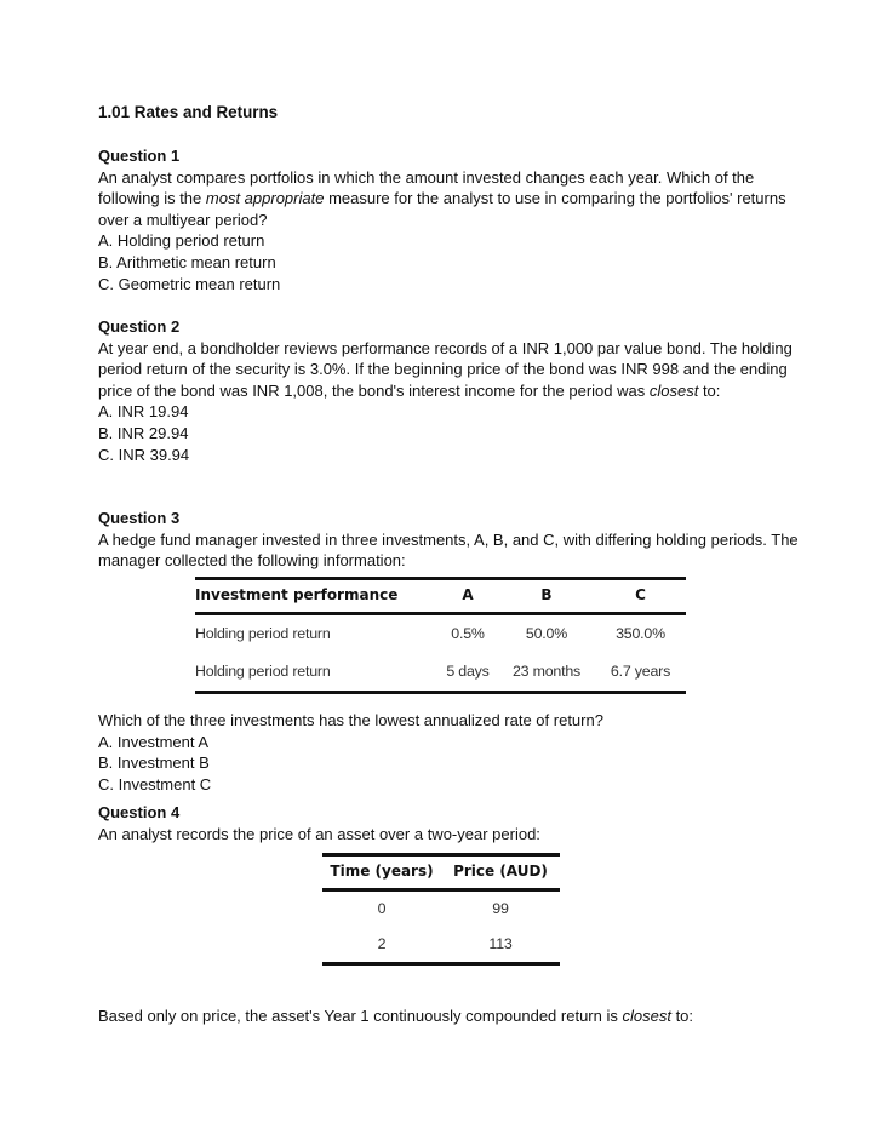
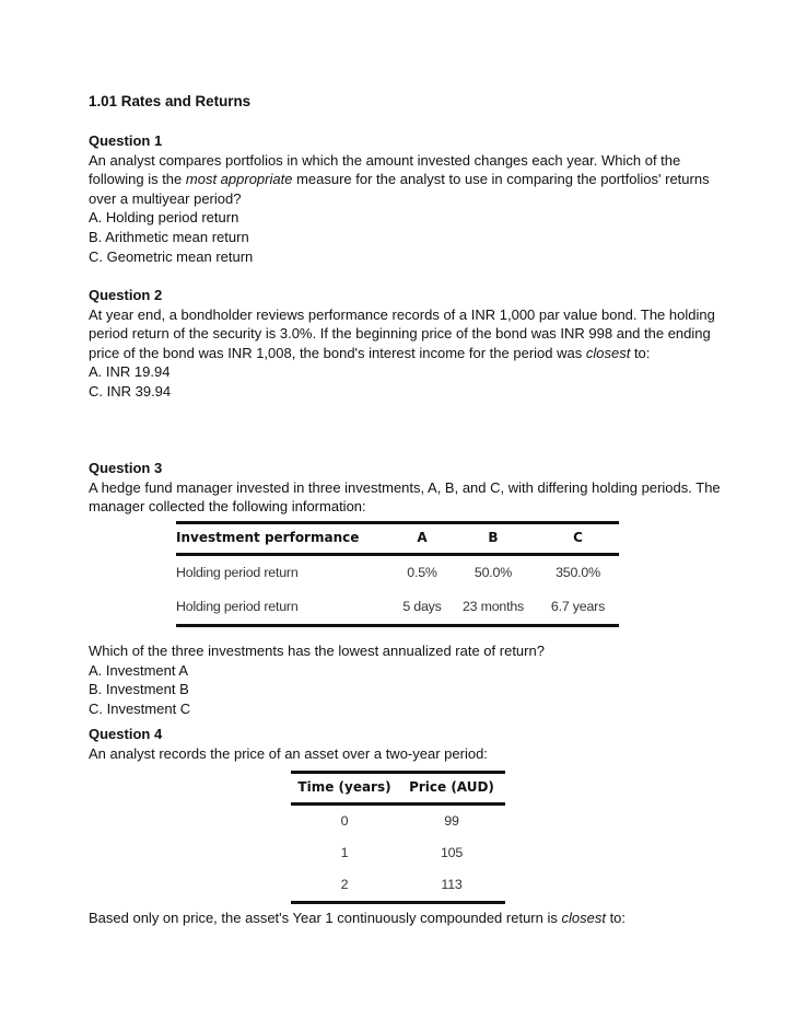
  1.01 Rates and Returns
  Question 1
  An analyst compares portfolios in which the amount invested changes each year. Which of the following is the most appropriate measure for the analyst to use in comparing the portfolios' returns over a multiyear period?
  A. Holding period return
  B. Arithmetic mean return
  C. Geometric mean return
  Question 2
  At year end, a bondholder reviews performance records of a INR 1,000 par value bond. The holding period return of the security is 3.0%. If the beginning price of the bond was INR 998 and the ending price of the bond was INR 1,008, the bond's interest income for the period was closest to:
  A. INR 19.94
- B. INR 29.94
  C. INR 39.94
  Question 3
  A hedge fund manager invested in three investments, A, B, and C, with differing holding periods. The manager collected the following information:
  Investment performance	A	B	C
  Holding period return	0.5%	50.0%	350.0%
  Holding period return	5 days	23 months	6.7 years
  Which of the three investments has the lowest annualized rate of return?
  A. Investment A
  B. Investment B
  C. Investment C
  Question 4
  An analyst records the price of an asset over a two-year period:
  Time (years)	Price (AUD)
  0	99
+ 1	105
  2	113
  Based only on price, the asset's Year 1 continuously compounded return is closest to:
